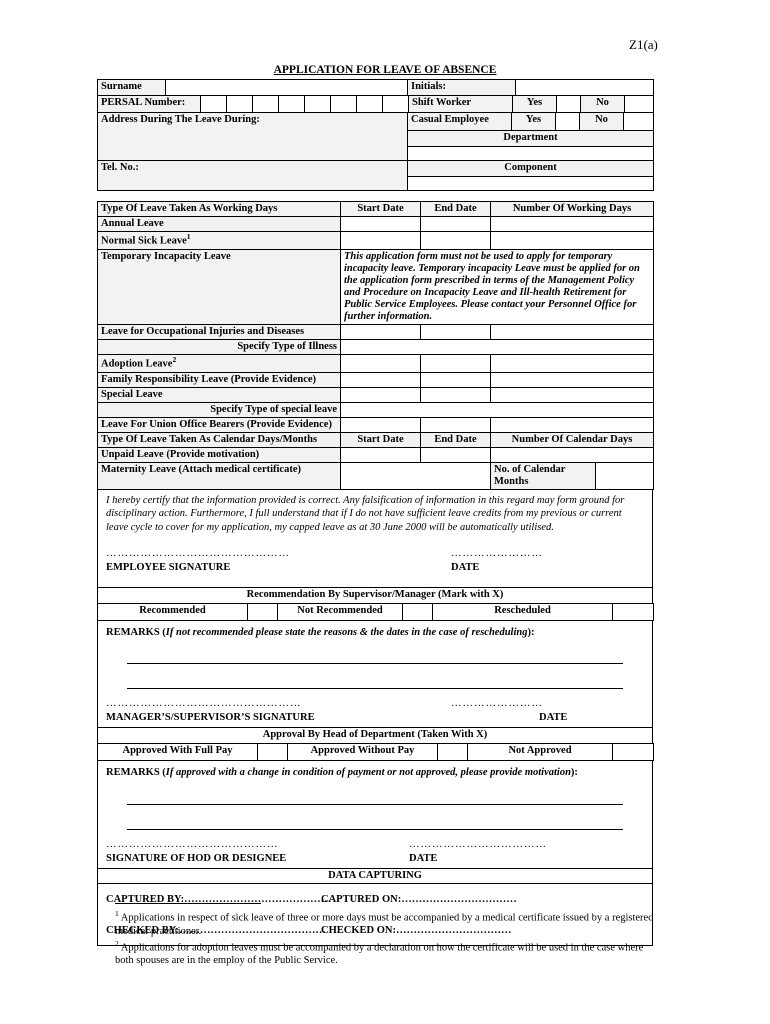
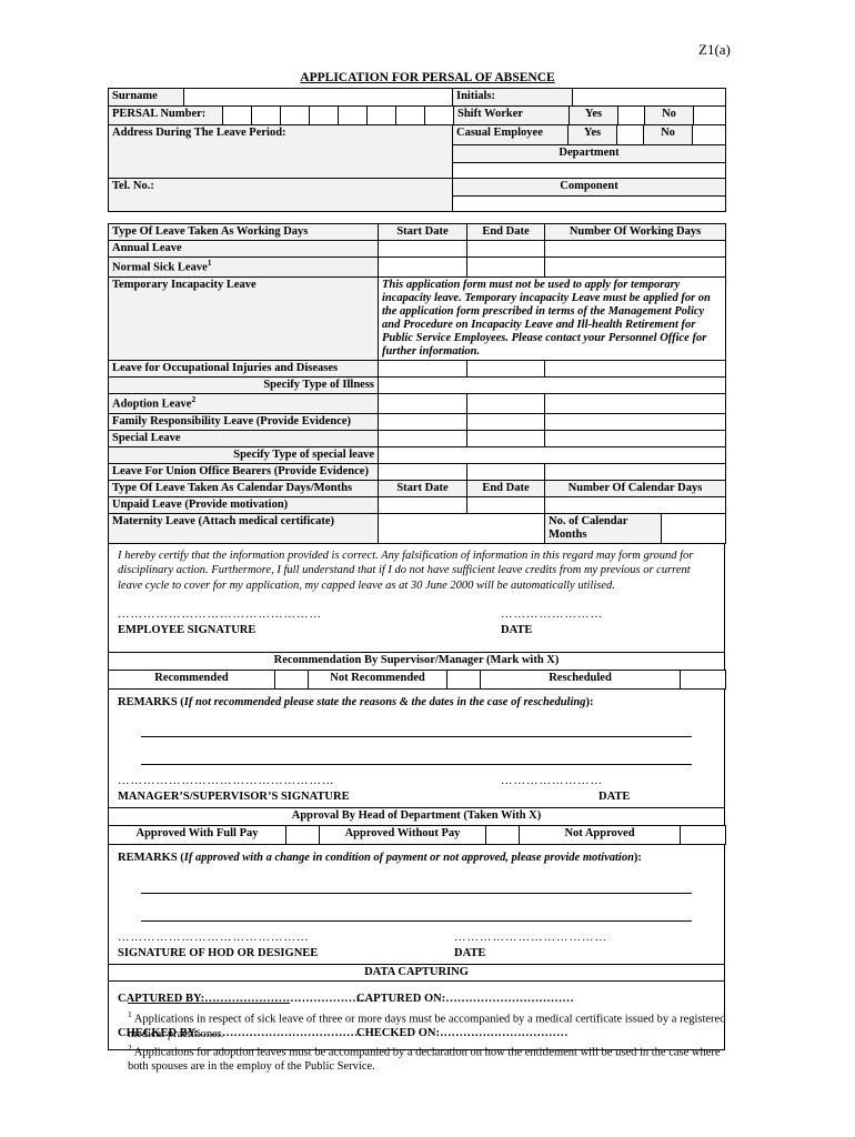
  Z1(a)
- APPLICATION FOR LEAVE OF ABSENCE
+ APPLICATION FOR PERSAL OF ABSENCE
  Surname		Initials:
  PERSAL Number:									Shift Worker	Yes		No
- Address During The Leave During:	Casual Employee	Yes		No
+ Address During The Leave Period:	Casual Employee	Yes		No
  Department
  Tel. No.:	Component
  Type Of Leave Taken As Working Days	Start Date	End Date	Number Of Working Days
  Annual Leave
  Normal Sick Leave1
  Temporary Incapacity Leave	This application form must not be used to apply for temporary incapacity leave. Temporary incapacity Leave must be applied for on the application form prescribed in terms of the Management Policy and Procedure on Incapacity Leave and Ill-health Retirement for Public Service Employees. Please contact your Personnel Office for further information.
  Leave for Occupational Injuries and Diseases
  Specify Type of Illness
  Adoption Leave2
  Family Responsibility Leave (Provide Evidence)
  Special Leave
  Specify Type of special leave
  Leave For Union Office Bearers (Provide Evidence)
  Type Of Leave Taken As Calendar Days/Months	Start Date	End Date	Number Of Calendar Days
  Unpaid Leave (Provide motivation)
  Maternity Leave (Attach medical certificate)		No. of Calendar Months
  I hereby certify that the information provided is correct. Any falsification of information in this regard may form ground for disciplinary action. Furthermore, I full understand that if I do not have sufficient leave credits from my previous or current leave cycle to cover for my application, my capped leave as at 30 June 2000 will be automatically utilised. ………………………………………… …………………… EMPLOYEE SIGNATURE DATE
  Recommendation By Supervisor/Manager (Mark with X)
  Recommended		Not Recommended		Rescheduled
  REMARKS (If not recommended please state the reasons & the dates in the case of rescheduling): …………………………………………… …………………… MANAGER’S/SUPERVISOR’S SIGNATURE DATE
  Approval By Head of Department (Taken With X)
  Approved With Full Pay		Approved Without Pay		Not Approved
  REMARKS (If approved with a change in condition of payment or not approved, please provide motivation): ……………………………………… ……………………………… SIGNATURE OF HOD OR DESIGNEE DATE
  DATA CAPTURING
  CAPTURED BY:………………………………… CAPTURED ON:…………………………… CHECKED BY:…………………………………… CHECKED ON:……………………………
  1 Applications in respect of sick leave of three or more days must be accompanied by a medical certificate issued by a registered medical practitioner.
- 2 Applications for adoption leaves must be accompanied by a declaration on how the certificate will be used in the case where both spouses are in the employ of the Public Service.
+ 2 Applications for adoption leaves must be accompanied by a declaration on how the entitlement will be used in the case where both spouses are in the employ of the Public Service.
